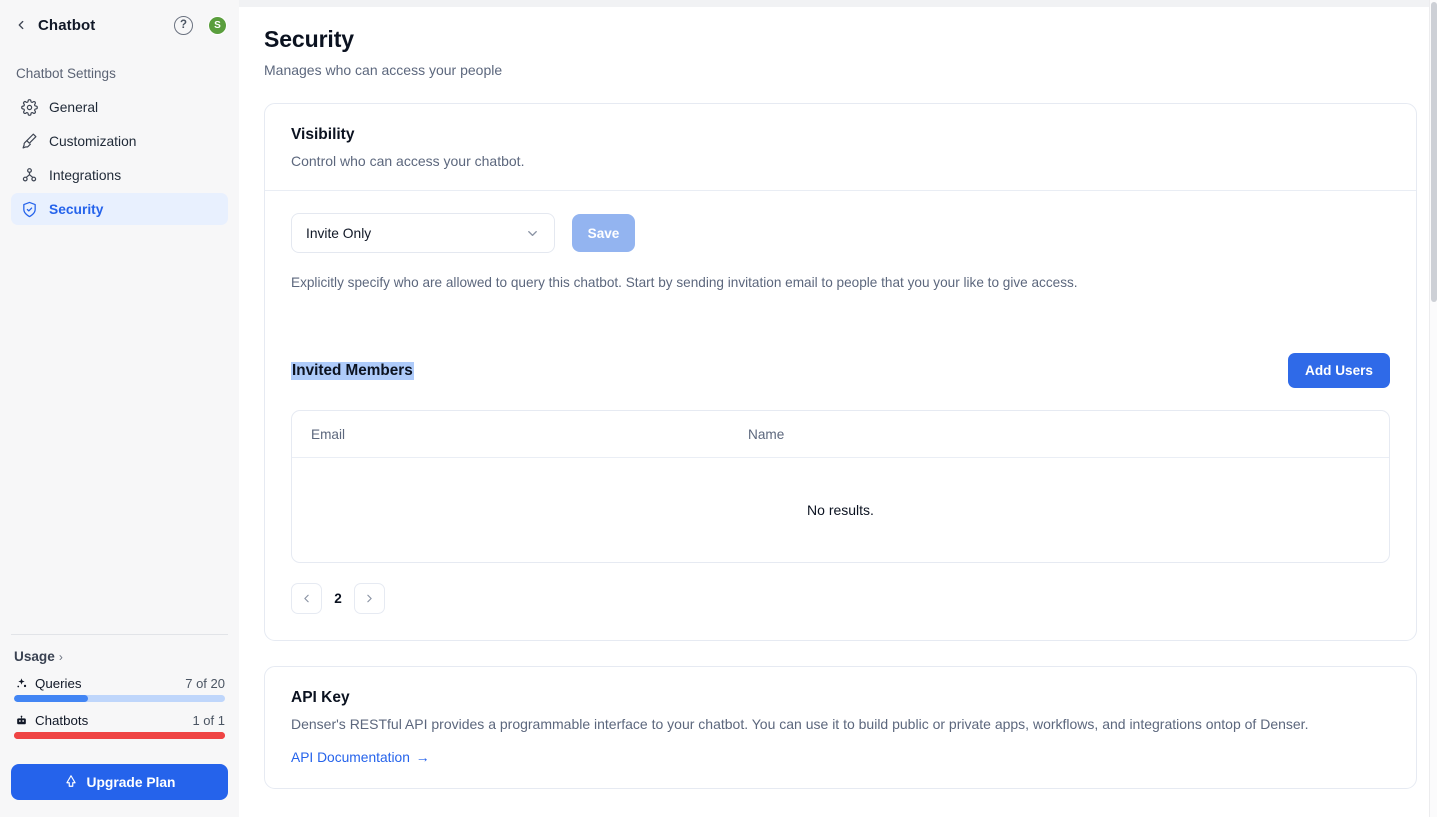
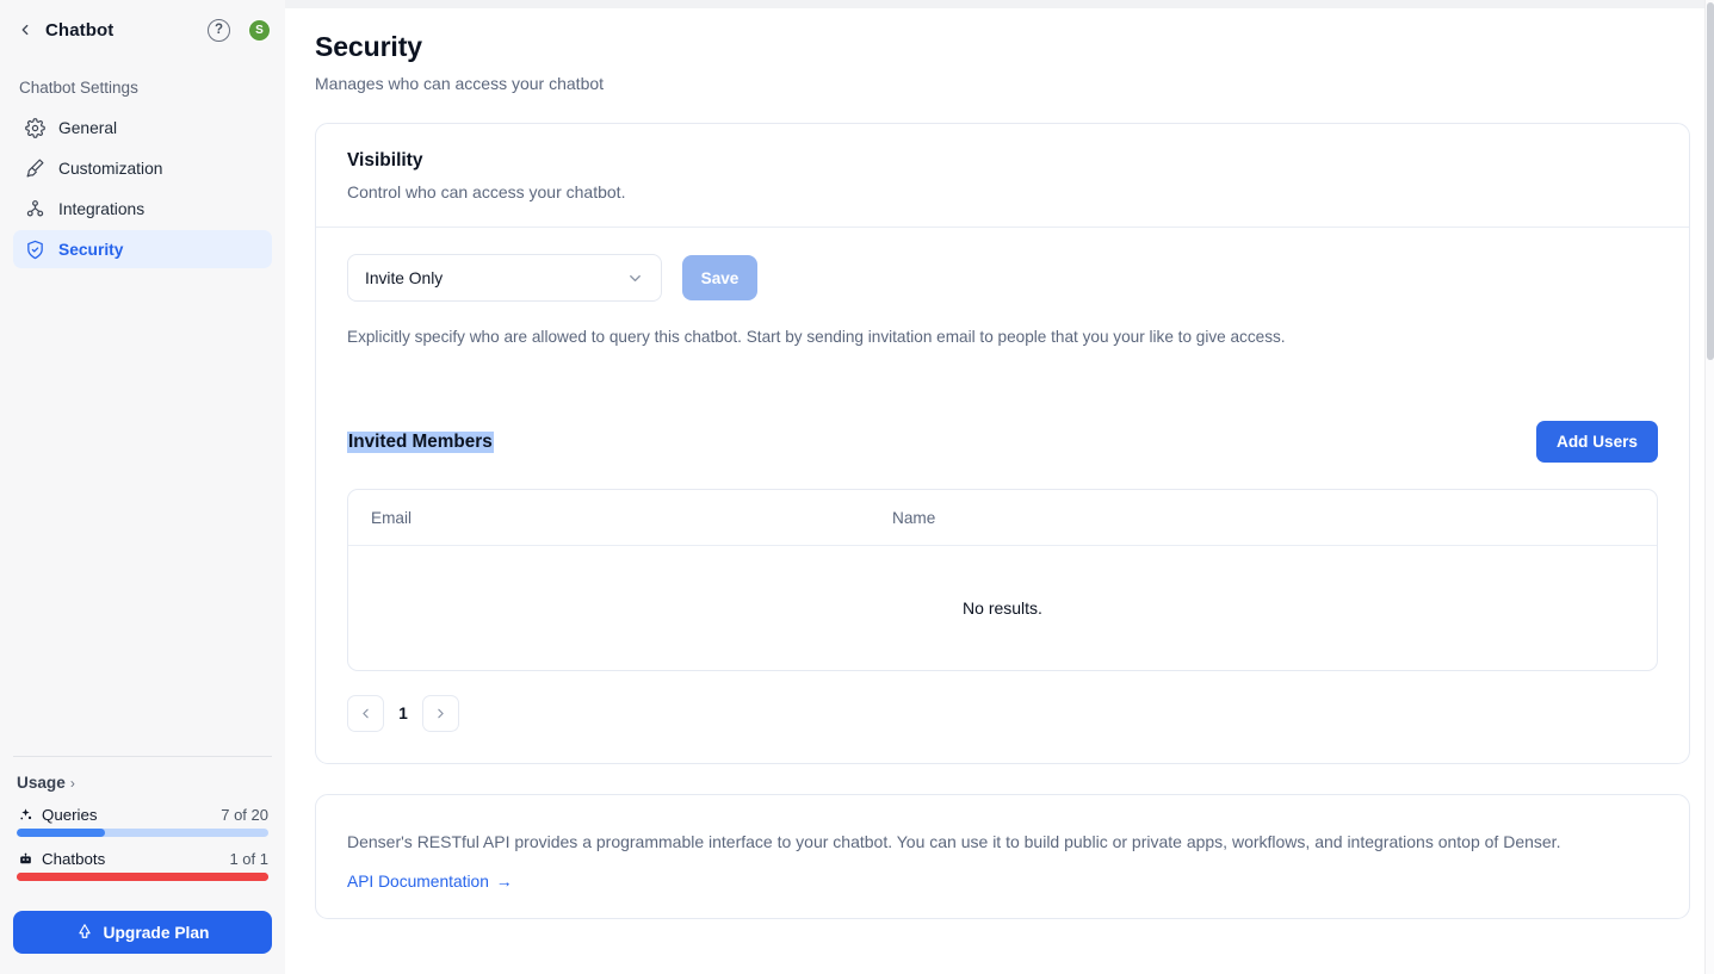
  Chatbot
  ?
  S
  Chatbot Settings
  General
  Customization
  Integrations
  Security
  Usage
  ›
  Queries
  7 of 20
  Chatbots
  1 of 1
  Upgrade Plan
  Security
- Manages who can access your people
+ Manages who can access your chatbot
  Visibility
  Control who can access your chatbot.
  Invite Only
  Save
  Explicitly specify who are allowed to query this chatbot. Start by sending invitation email to people that you your like to give access.
  Invited Members
  Add Users
  Email	Name
  No results.
- 2
+ 1
- API Key
  Denser's RESTful API provides a programmable interface to your chatbot. You can use it to build public or private apps, workflows, and integrations ontop of Denser.
  API Documentation
  →
